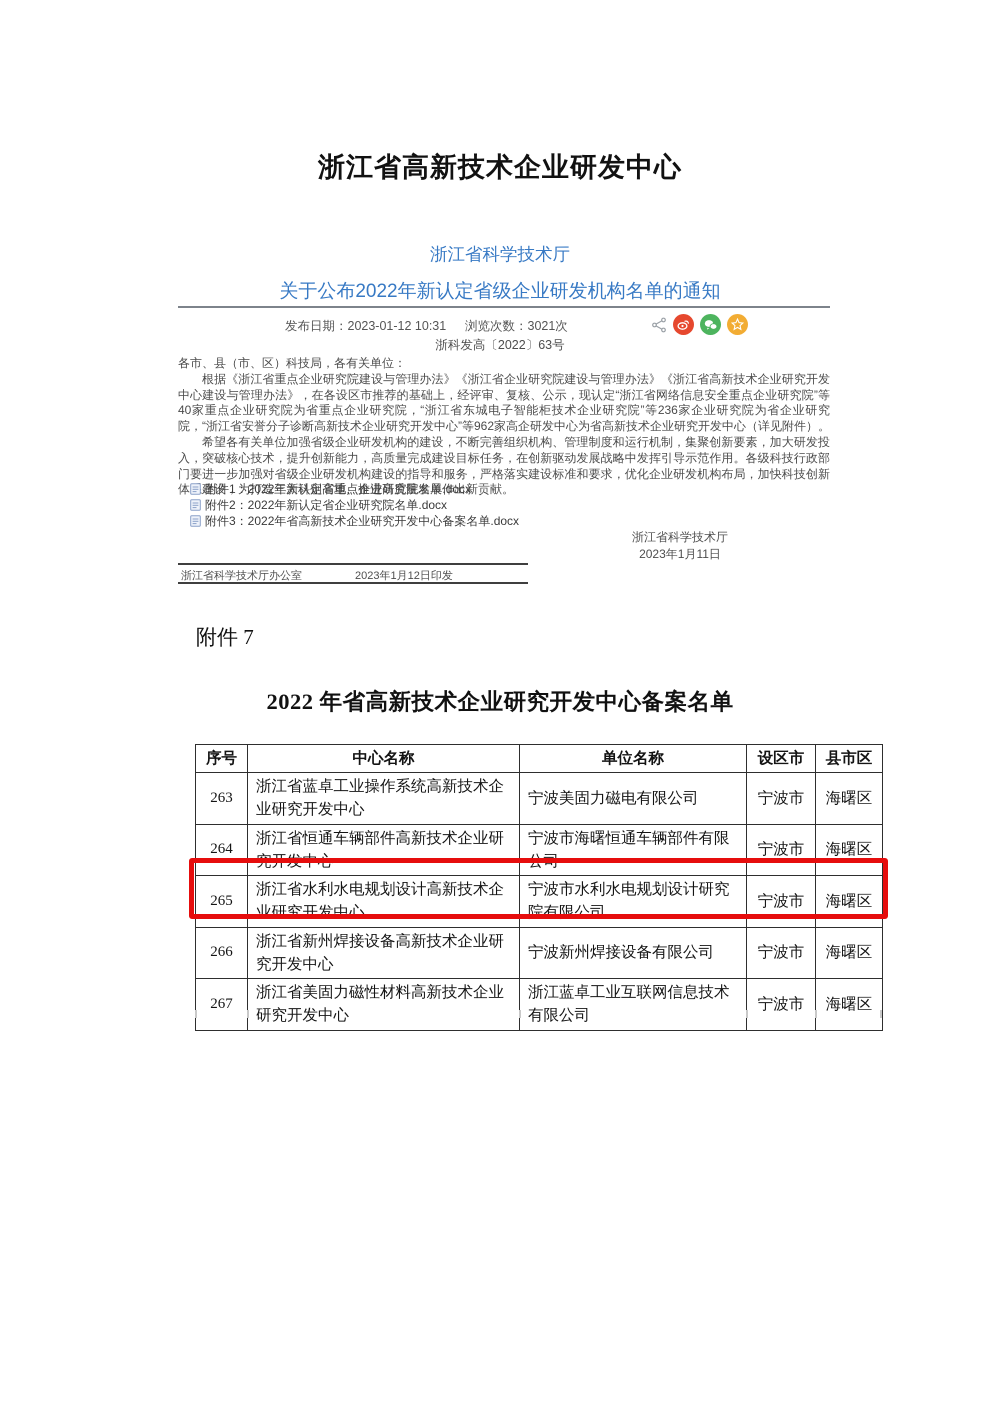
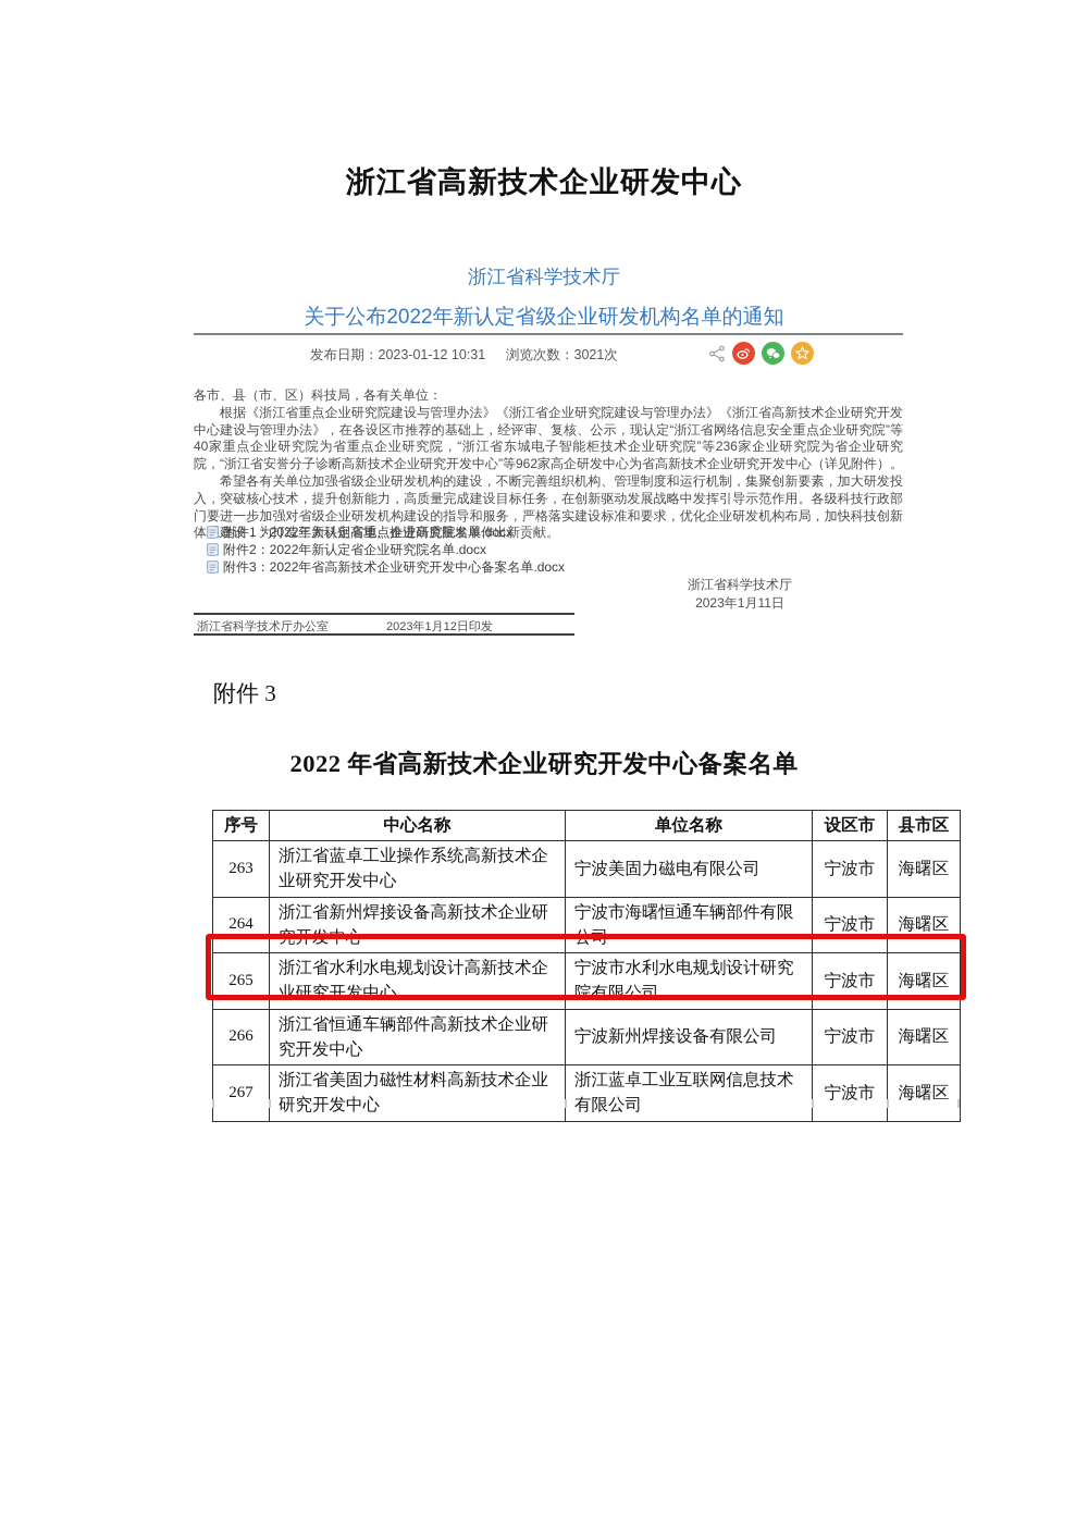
  浙江省高新技术企业研发中心
  浙江省科学技术厅
  关于公布2022年新认定省级企业研发机构名单的通知
  发布日期：2023-01-12 10:31
  浏览次数：3021次
- 浙科发高〔2022〕63号
  各市、县（市、区）科技局，各有关单位：
  根据《浙江省重点企业研究院建设与管理办法》《浙江省企业研究院建设与管理办法》《浙江省高新技术企业研究开发中心建设与管理办法》，在各设区市推荐的基础上，经评审、复核、公示，现认定“浙江省网络信息安全重点企业研究院”等40家重点企业研究院为省重点企业研究院，“浙江省东城电子智能柜技术企业研究院”等236家企业研究院为省企业研究院，“浙江省安誉分子诊断高新技术企业研究开发中心”等962家高企研发中心为省高新技术企业研究开发中心（详见附件）。
  希望各有关单位加强省级企业研发机构的建设，不断完善组织机构、管理制度和运行机制，集聚创新要素，加大研发投入，突破核心技术，提升创新能力，高质量完成建设目标任务，在创新驱动发展战略中发挥引导示范作用。各级科技行政部门要进一步加强对省级企业研发机构建设的指导和服务，严格落实建设标准和要求，优化企业研发机构布局，加快科技创新体建设，为打造三大科创高地、推进高质量发展作出新贡献。
  附件1：2022年新认定省重点企业研究院名单.docx
  附件2：2022年新认定省企业研究院名单.docx
  附件3：2022年省高新技术企业研究开发中心备案名单.docx
  浙江省科学技术厅
  2023年1月11日
  浙江省科学技术厅办公室
  2023年1月12日印发
- 附件 7
+ 附件 3
  2022 年省高新技术企业研究开发中心备案名单
  序号	中心名称	单位名称	设区市	县市区
  263	浙江省蓝卓工业操作系统高新技术企业研究开发中心	宁波美固力磁电有限公司	宁波市	海曙区
- 264	浙江省恒通车辆部件高新技术企业研究开发中心	宁波市海曙恒通车辆部件有限公司	宁波市	海曙区
+ 264	浙江省新州焊接设备高新技术企业研究开发中心	宁波市海曙恒通车辆部件有限公司	宁波市	海曙区
  265	浙江省水利水电规划设计高新技术企业研究开发中心	宁波市水利水电规划设计研究院有限公司	宁波市	海曙区
- 266	浙江省新州焊接设备高新技术企业研究开发中心	宁波新州焊接设备有限公司	宁波市	海曙区
+ 266	浙江省恒通车辆部件高新技术企业研究开发中心	宁波新州焊接设备有限公司	宁波市	海曙区
  267	浙江省美固力磁性材料高新技术企业研究开发中心	浙江蓝卓工业互联网信息技术有限公司	宁波市	海曙区
